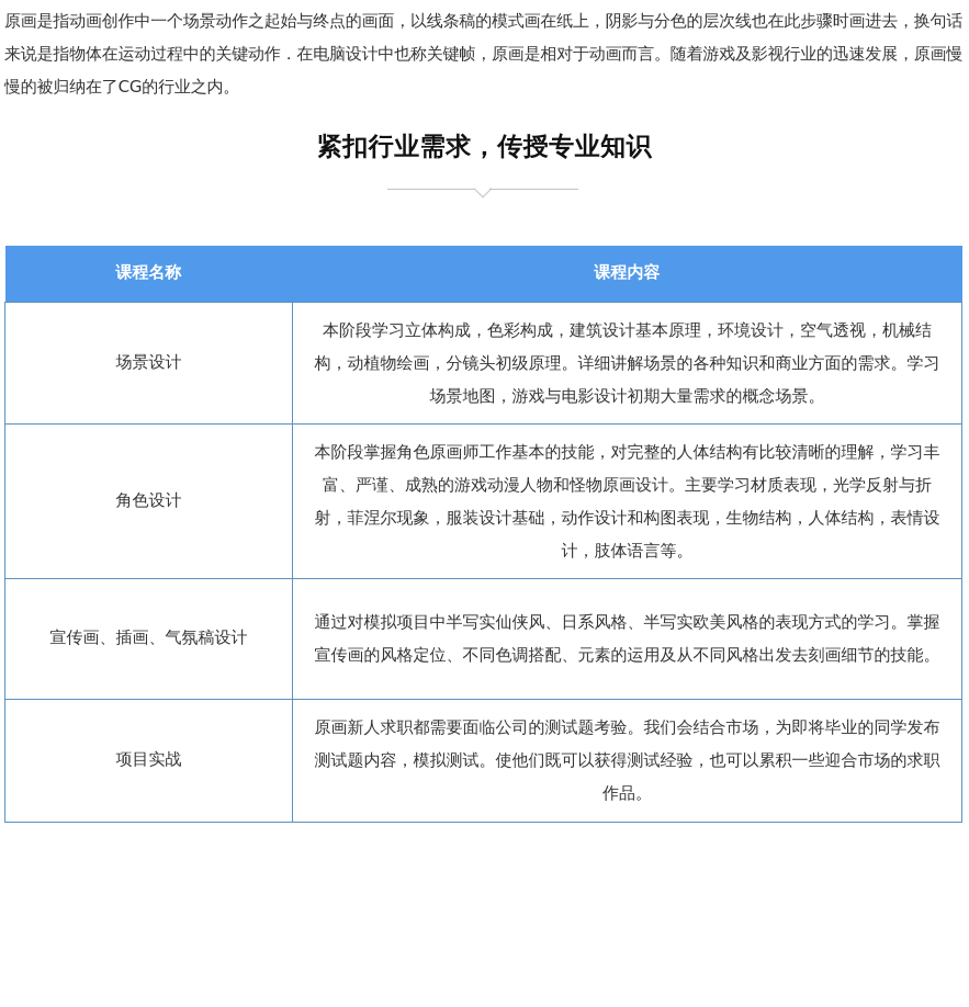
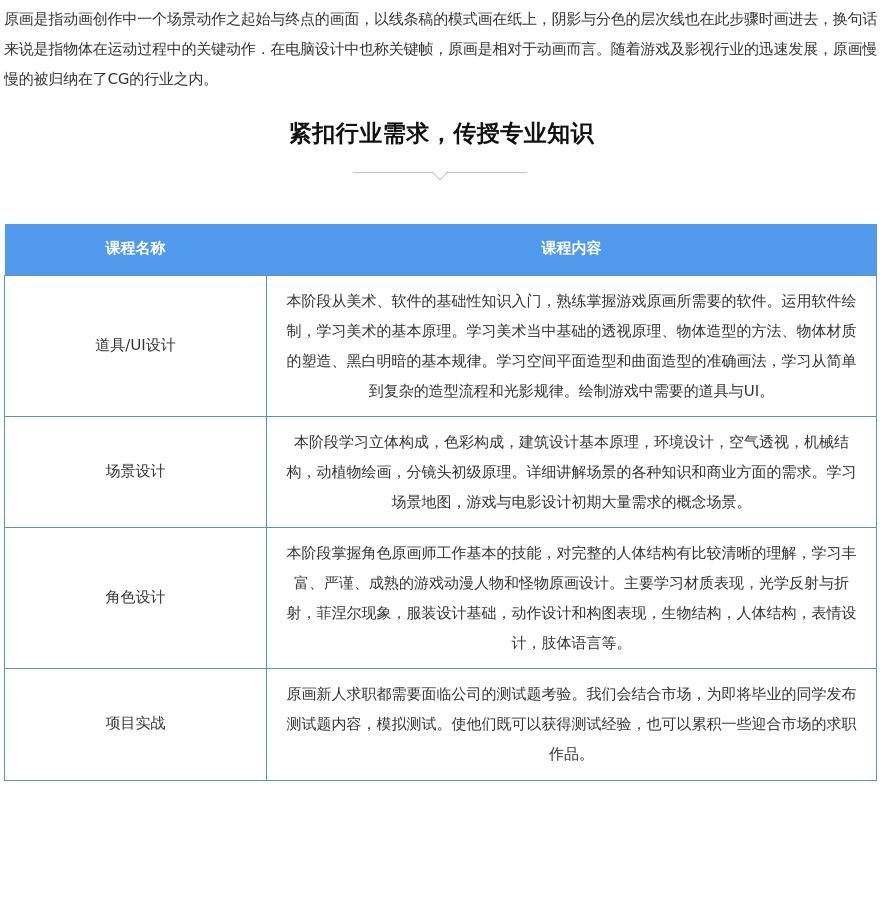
  原画是指动画创作中一个场景动作之起始与终点的画面，以线条稿的模式画在纸上，阴影与分色的层次线也在此步骤时画进去，换句话来说是指物体在运动过程中的关键动作．在电脑设计中也称关键帧，原画是相对于动画而言。随着游戏及影视行业的迅速发展，原画慢慢的被归纳在了CG的行业之内。
  紧扣行业需求，传授专业知识
  课程名称	课程内容
+ 道具/UI设计	本阶段从美术、软件的基础性知识入门，熟练掌握游戏原画所需要的软件。运用软件绘制，学习美术的基本原理。学习美术当中基础的透视原理、物体造型的方法、物体材质的塑造、黑白明暗的基本规律。学习空间平面造型和曲面造型的准确画法，学习从简单到复杂的造型流程和光影规律。绘制游戏中需要的道具与UI。
  场景设计	本阶段学习立体构成，色彩构成，建筑设计基本原理，环境设计，空气透视，机械结构，动植物绘画，分镜头初级原理。详细讲解场景的各种知识和商业方面的需求。学习场景地图，游戏与电影设计初期大量需求的概念场景。
  角色设计	本阶段掌握角色原画师工作基本的技能，对完整的人体结构有比较清晰的理解，学习丰富、严谨、成熟的游戏动漫人物和怪物原画设计。主要学习材质表现，光学反射与折射，菲涅尔现象，服装设计基础，动作设计和构图表现，生物结构，人体结构，表情设计，肢体语言等。
- 宣传画、插画、气氛稿设计	通过对模拟项目中半写实仙侠风、日系风格、半写实欧美风格的表现方式的学习。掌握宣传画的风格定位、不同色调搭配、元素的运用及从不同风格出发去刻画细节的技能。
  项目实战	原画新人求职都需要面临公司的测试题考验。我们会结合市场，为即将毕业的同学发布测试题内容，模拟测试。使他们既可以获得测试经验，也可以累积一些迎合市场的求职作品。
